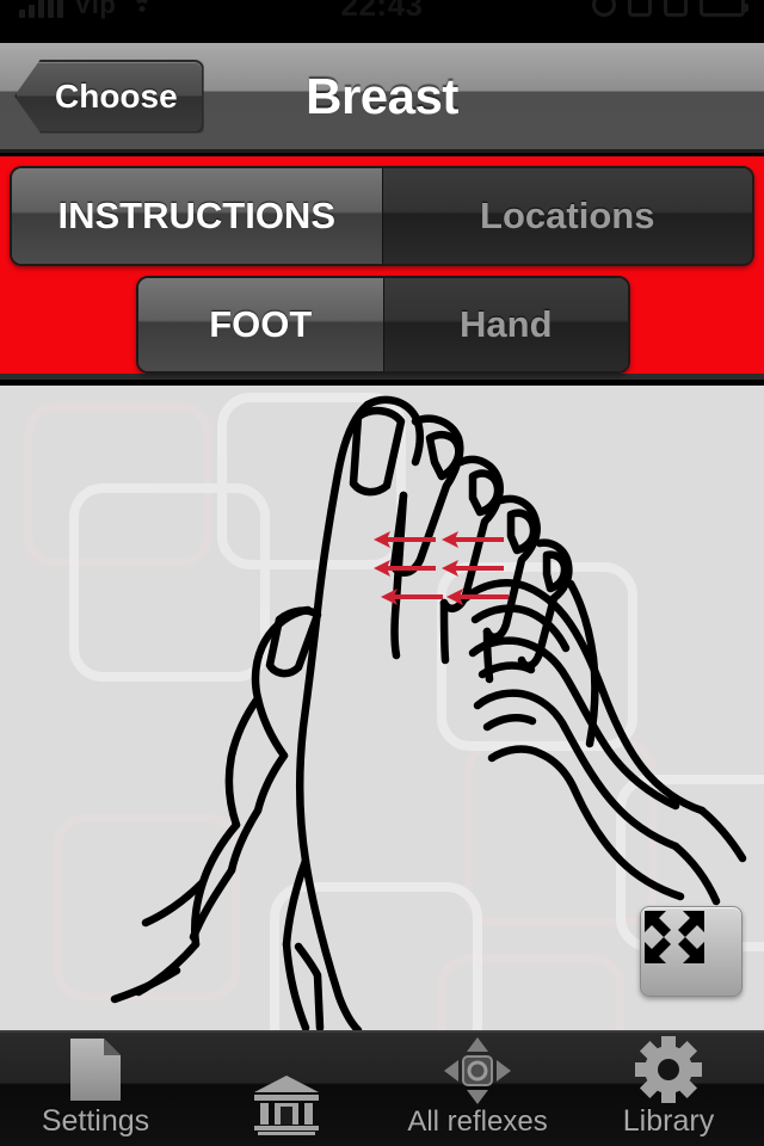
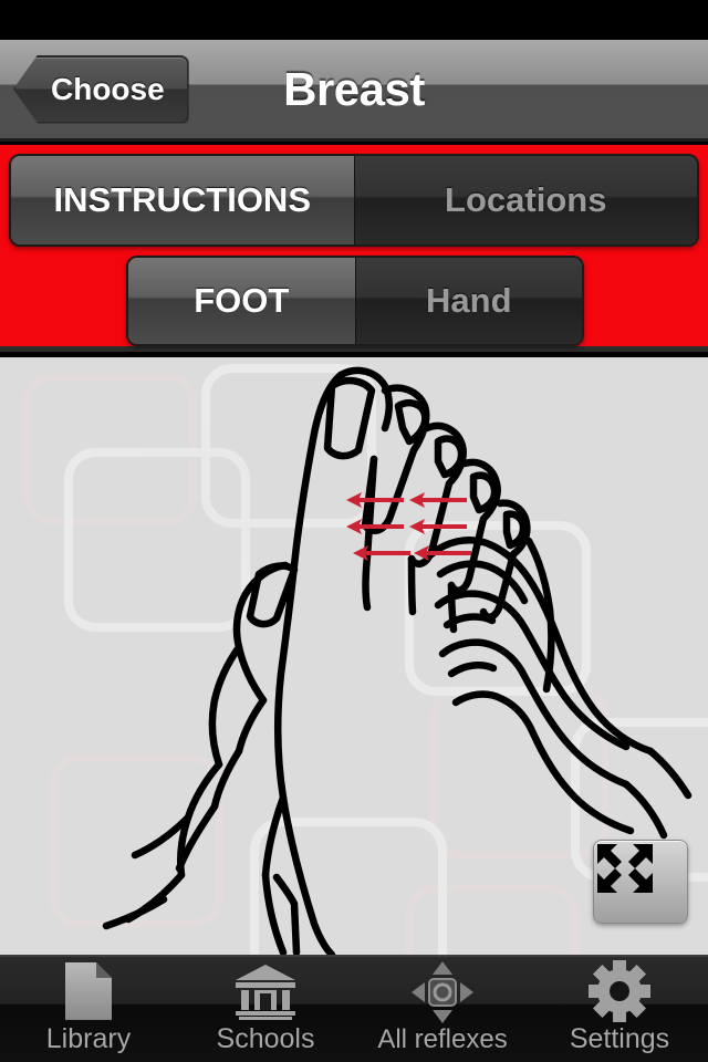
- Vip
  Choose
  Breast
  INSTRUCTIONS
  Locations
  FOOT
  Hand
- Settings
+ Library
+ Schools
  All reflexes
- Library
+ Settings
